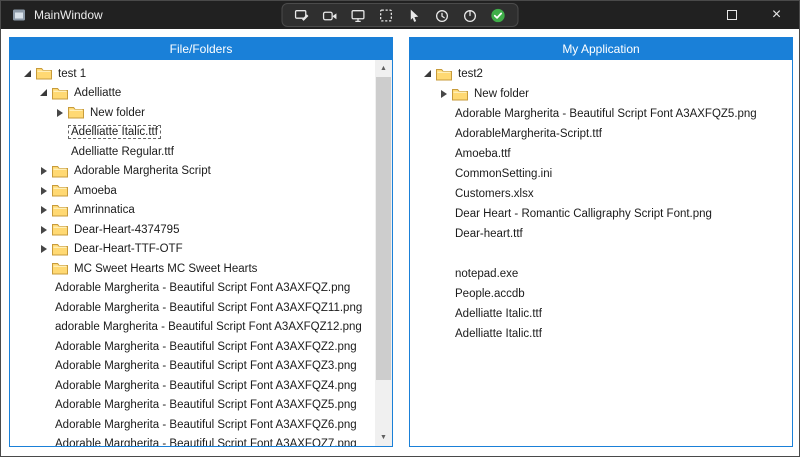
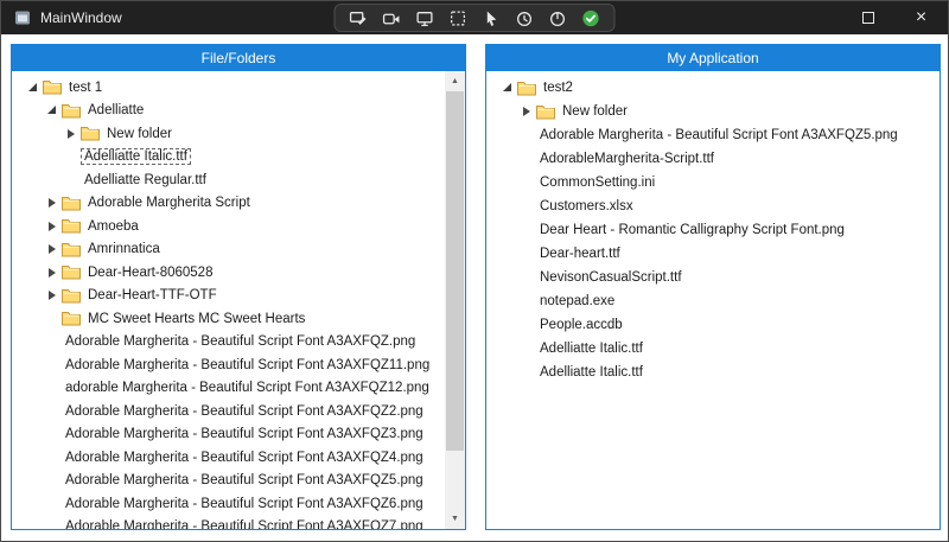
  MainWindow
  ×
  File/Folders
  test 1
  Adelliatte
  New folder
  Adelliatte Italic.ttf
  Adelliatte Regular.ttf
  Adorable Margherita Script
  Amoeba
  Amrinnatica
- Dear-Heart-4374795
+ Dear-Heart-8060528
  Dear-Heart-TTF-OTF
  MC Sweet Hearts MC Sweet Hearts
  Adorable Margherita - Beautiful Script Font A3AXFQZ.png
  Adorable Margherita - Beautiful Script Font A3AXFQZ11.png
  adorable Margherita - Beautiful Script Font A3AXFQZ12.png
  Adorable Margherita - Beautiful Script Font A3AXFQZ2.png
  Adorable Margherita - Beautiful Script Font A3AXFQZ3.png
  Adorable Margherita - Beautiful Script Font A3AXFQZ4.png
  Adorable Margherita - Beautiful Script Font A3AXFQZ5.png
  Adorable Margherita - Beautiful Script Font A3AXFQZ6.png
  Adorable Margherita - Beautiful Script Font A3AXFQZ7.png
  My Application
  test2
  New folder
  Adorable Margherita - Beautiful Script Font A3AXFQZ5.png
  AdorableMargherita-Script.ttf
- Amoeba.ttf
  CommonSetting.ini
  Customers.xlsx
  Dear Heart - Romantic Calligraphy Script Font.png
  Dear-heart.ttf
+ NevisonCasualScript.ttf
  notepad.exe
  People.accdb
  Adelliatte Italic.ttf
  Adelliatte Italic.ttf
